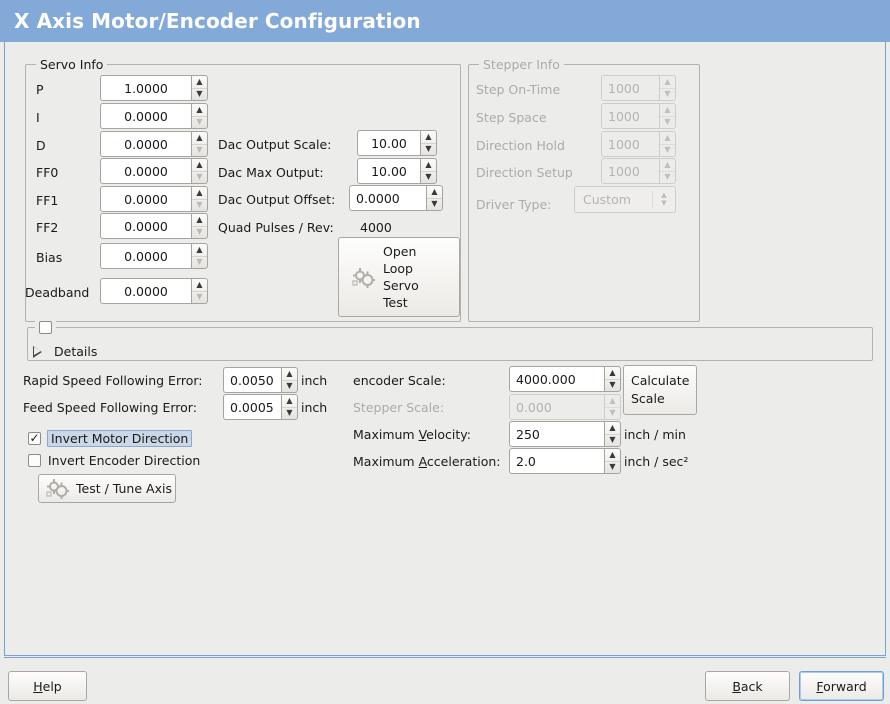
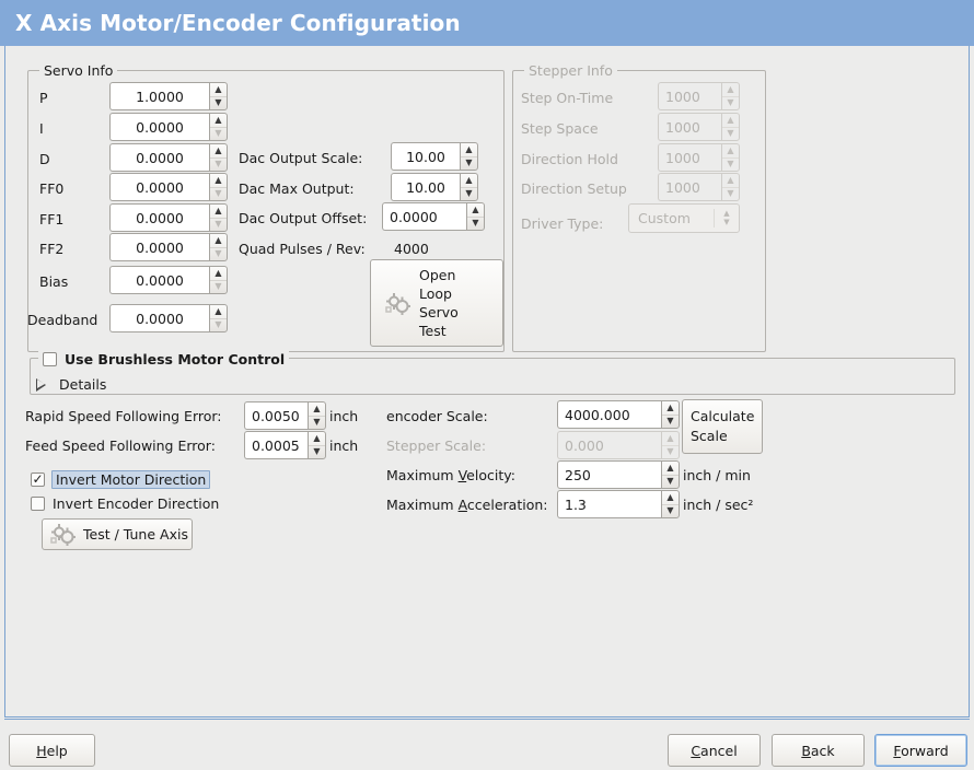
  X Axis Motor/Encoder Configuration
  Servo Info
  P
  I
  D
  FF0
  FF1
  FF2
  Bias
  Deadband
  1.0000
  ▲
  ▼
  0.0000
  ▲
  ▼
  0.0000
  ▲
  ▼
  0.0000
  ▲
  ▼
  0.0000
  ▲
  ▼
  0.0000
  ▲
  ▼
  0.0000
  ▲
  ▼
  0.0000
  ▲
  ▼
  Dac Output Scale:
  Dac Max Output:
  Dac Output Offset:
  Quad Pulses / Rev:
  4000
  10.00
  ▲
  ▼
  10.00
  ▲
  ▼
  0.0000
  ▲
  ▼
  Open
  Loop
  Servo
  Test
  Stepper Info
  Step On-Time
  Step Space
  Direction Hold
  Direction Setup
  Driver Type:
  1000
  ▲
  ▼
  1000
  ▲
  ▼
  1000
  ▲
  ▼
  1000
  ▲
  ▼
  Custom
  ▲
  ▼
+ Use Brushless Motor Control
  Details
  Rapid Speed Following Error:
  0.0050
  ▲
  ▼
  inch
  Feed Speed Following Error:
  0.0005
  ▲
  ▼
  inch
  ✓
  Invert Motor Direction
  Invert Encoder Direction
  Test / Tune Axis
  encoder Scale:
  4000.000
  ▲
  ▼
  Stepper Scale:
  0.000
  ▲
  ▼
  Calculate
  Scale
  Maximum Velocity:
  250
  ▲
  ▼
  inch / min
  Maximum Acceleration:
- 2.0
+ 1.3
  ▲
  ▼
  inch / sec²
  Help
+ Cancel
  Back
  Forward
